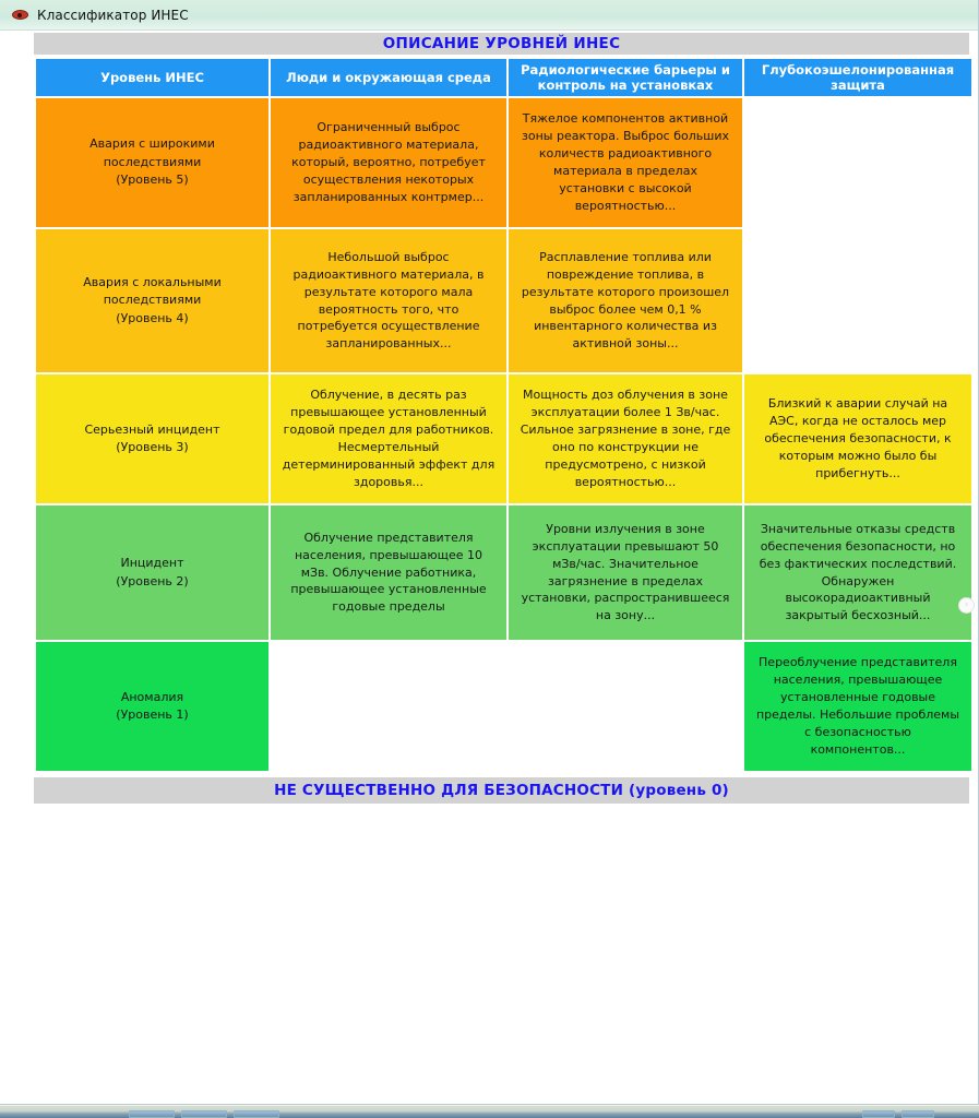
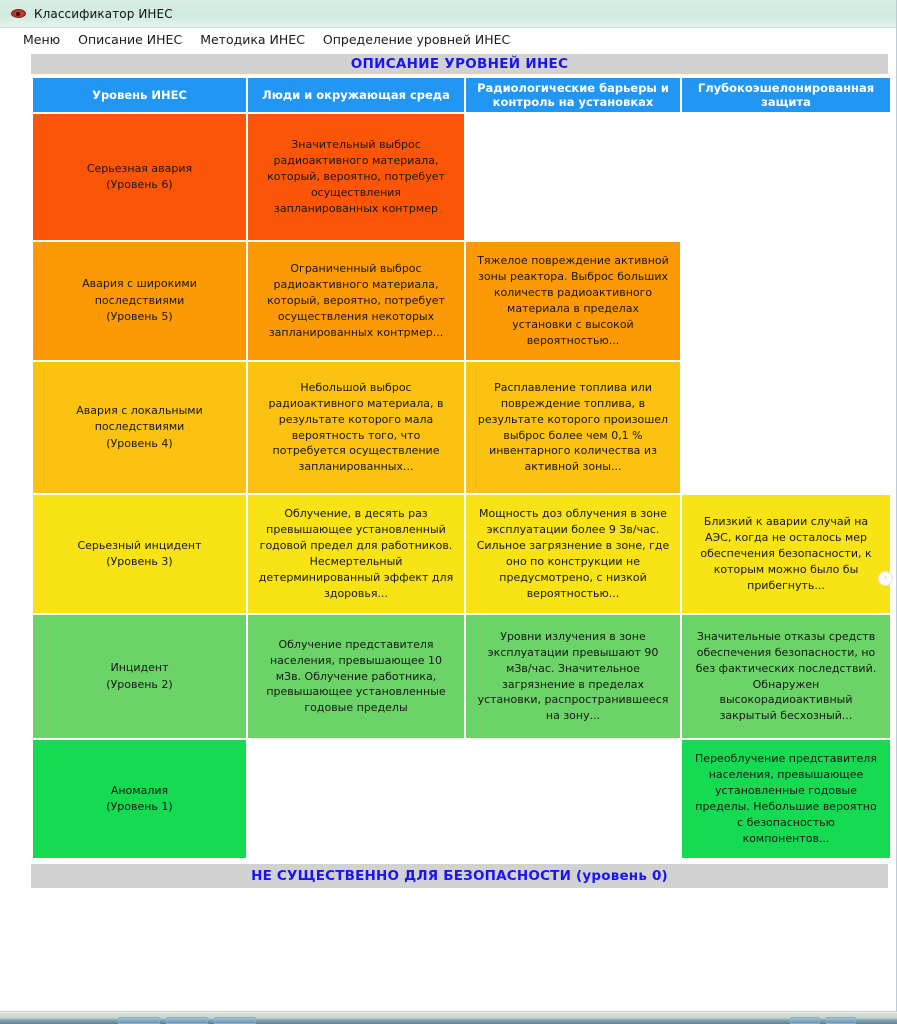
  Классификатор ИНЕС
+ Меню
+ Описание ИНЕС
+ Методика ИНЕС
+ Определение уровней ИНЕС
  ОПИСАНИЕ УРОВНЕЙ ИНЕС
  Уровень ИНЕС	Люди и окружающая среда	Радиологические барьеры и контроль на установках	Глубокоэшелонированная защита
+ Серьезная авария(Уровень 6)	Значительный выброс радиоактивного материала, который, вероятно, потребует осуществления запланированных контрмер
- Авария с широкими последствиями(Уровень 5)	Ограниченный выброс радиоактивного материала, который, вероятно, потребует осуществления некоторых запланированных контрмер...	Тяжелое компонентов активной зоны реактора. Выброс больших количеств радиоактивного материала в пределах установки с высокой вероятностью...
+ Авария с широкими последствиями(Уровень 5)	Ограниченный выброс радиоактивного материала, который, вероятно, потребует осуществления некоторых запланированных контрмер...	Тяжелое повреждение активной зоны реактора. Выброс больших количеств радиоактивного материала в пределах установки с высокой вероятностью...
  Авария с локальными последствиями(Уровень 4)	Небольшой выброс радиоактивного материала, в результате которого мала вероятность того, что потребуется осуществление запланированных...	Расплавление топлива или повреждение топлива, в результате которого произошел выброс более чем 0,1 % инвентарного количества из активной зоны...
- Серьезный инцидент(Уровень 3)	Облучение, в десять раз превышающее установленный годовой предел для работников. Несмертельный детерминированный эффект для здоровья...	Мощность доз облучения в зоне эксплуатации более 1 Зв/час. Сильное загрязнение в зоне, где оно по конструкции не предусмотрено, с низкой вероятностью...	Близкий к аварии случай на АЭС, когда не осталось мер обеспечения безопасности, к которым можно было бы прибегнуть...
+ Серьезный инцидент(Уровень 3)	Облучение, в десять раз превышающее установленный годовой предел для работников. Несмертельный детерминированный эффект для здоровья...	Мощность доз облучения в зоне эксплуатации более 9 Зв/час. Сильное загрязнение в зоне, где оно по конструкции не предусмотрено, с низкой вероятностью...	Близкий к аварии случай на АЭС, когда не осталось мер обеспечения безопасности, к которым можно было бы прибегнуть...
- Инцидент(Уровень 2)	Облучение представителя населения, превышающее 10 мЗв. Облучение работника, превышающее установленные годовые пределы	Уровни излучения в зоне эксплуатации превышают 50 мЗв/час. Значительное загрязнение в пределах установки, распространившееся на зону...	Значительные отказы средств обеспечения безопасности, но без фактических последствий. Обнаружен высокорадиоактивный закрытый бесхозный...
+ Инцидент(Уровень 2)	Облучение представителя населения, превышающее 10 мЗв. Облучение работника, превышающее установленные годовые пределы	Уровни излучения в зоне эксплуатации превышают 90 мЗв/час. Значительное загрязнение в пределах установки, распространившееся на зону...	Значительные отказы средств обеспечения безопасности, но без фактических последствий. Обнаружен высокорадиоактивный закрытый бесхозный...
- Аномалия(Уровень 1)			Переоблучение представителя населения, превышающее установленные годовые пределы. Небольшие проблемы с безопасностью компонентов...
+ Аномалия(Уровень 1)			Переоблучение представителя населения, превышающее установленные годовые пределы. Небольшие вероятно с безопасностью компонентов...
  НЕ СУЩЕСТВЕННО ДЛЯ БЕЗОПАСНОСТИ (уровень 0)
  ›
